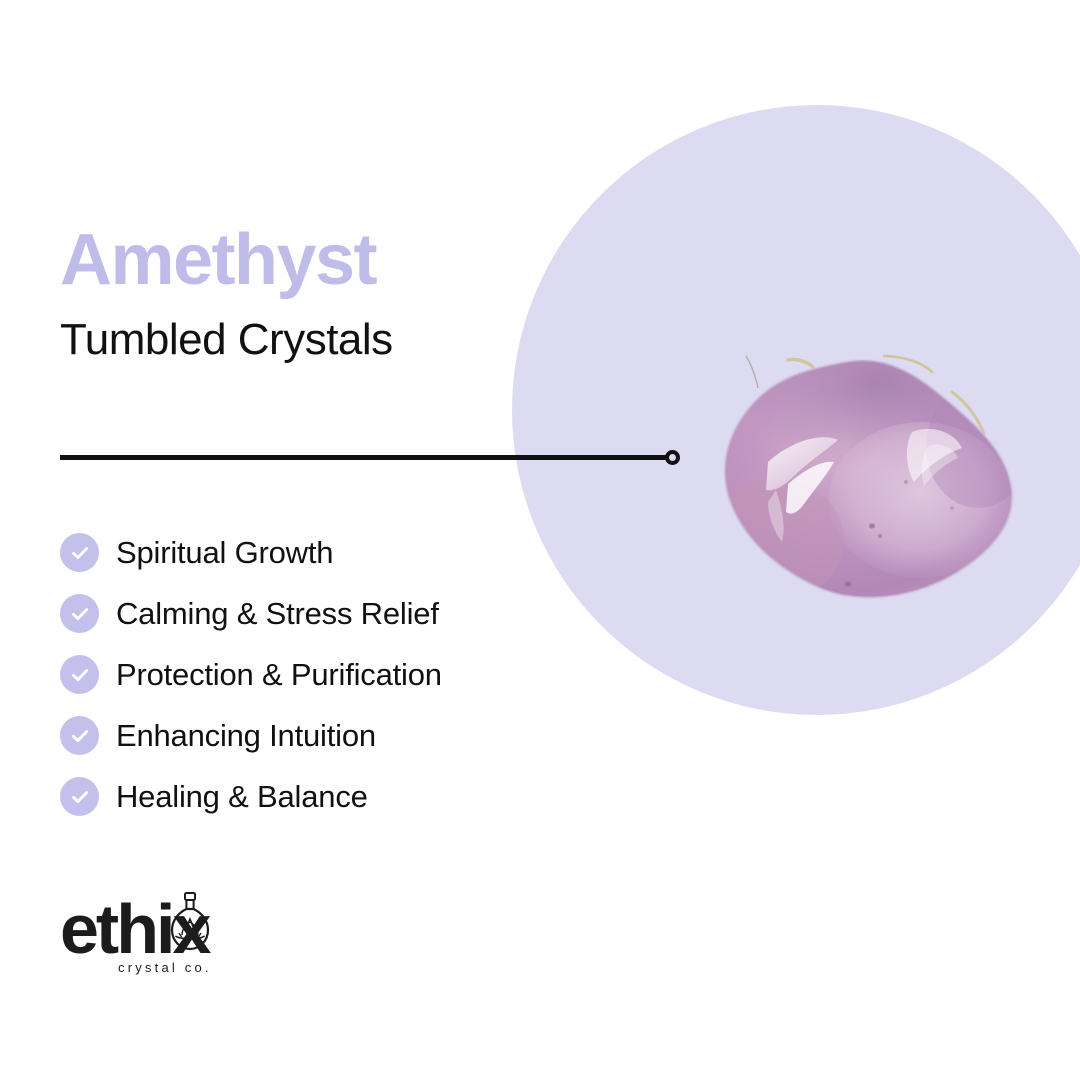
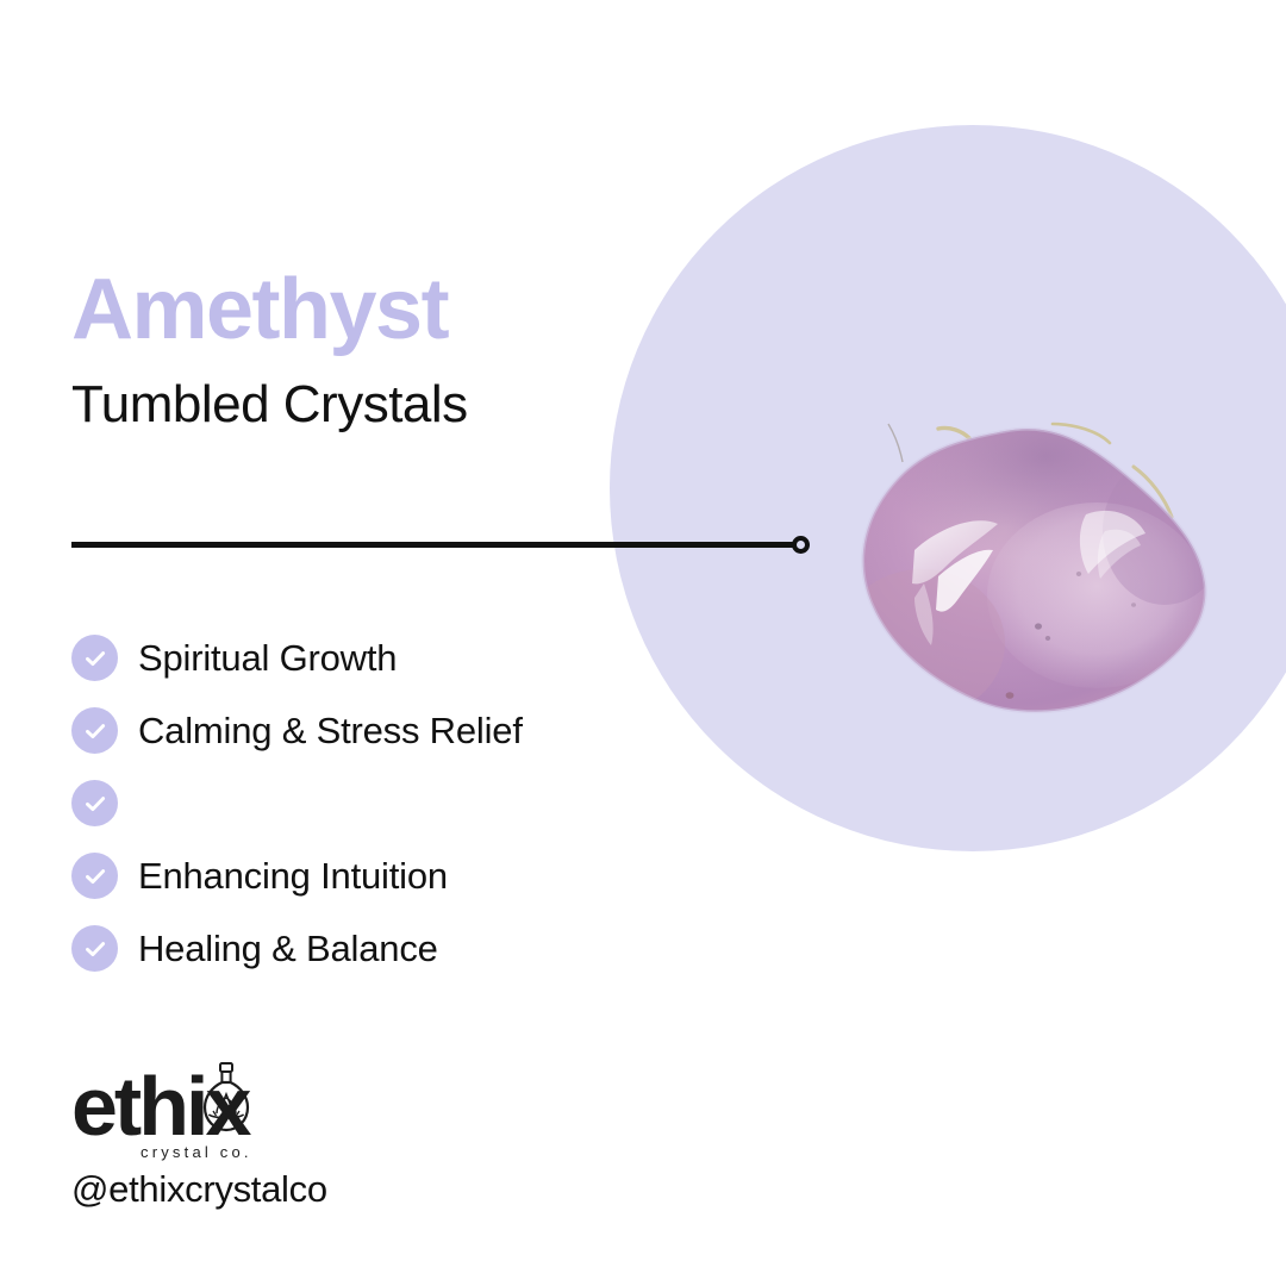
  Amethyst
  Tumbled Crystals
  Spiritual Growth
  Calming & Stress Relief
- Protection & Purification
  Enhancing Intuition
  Healing & Balance
  ethix
  crystal co.
+ @ethixcrystalco
